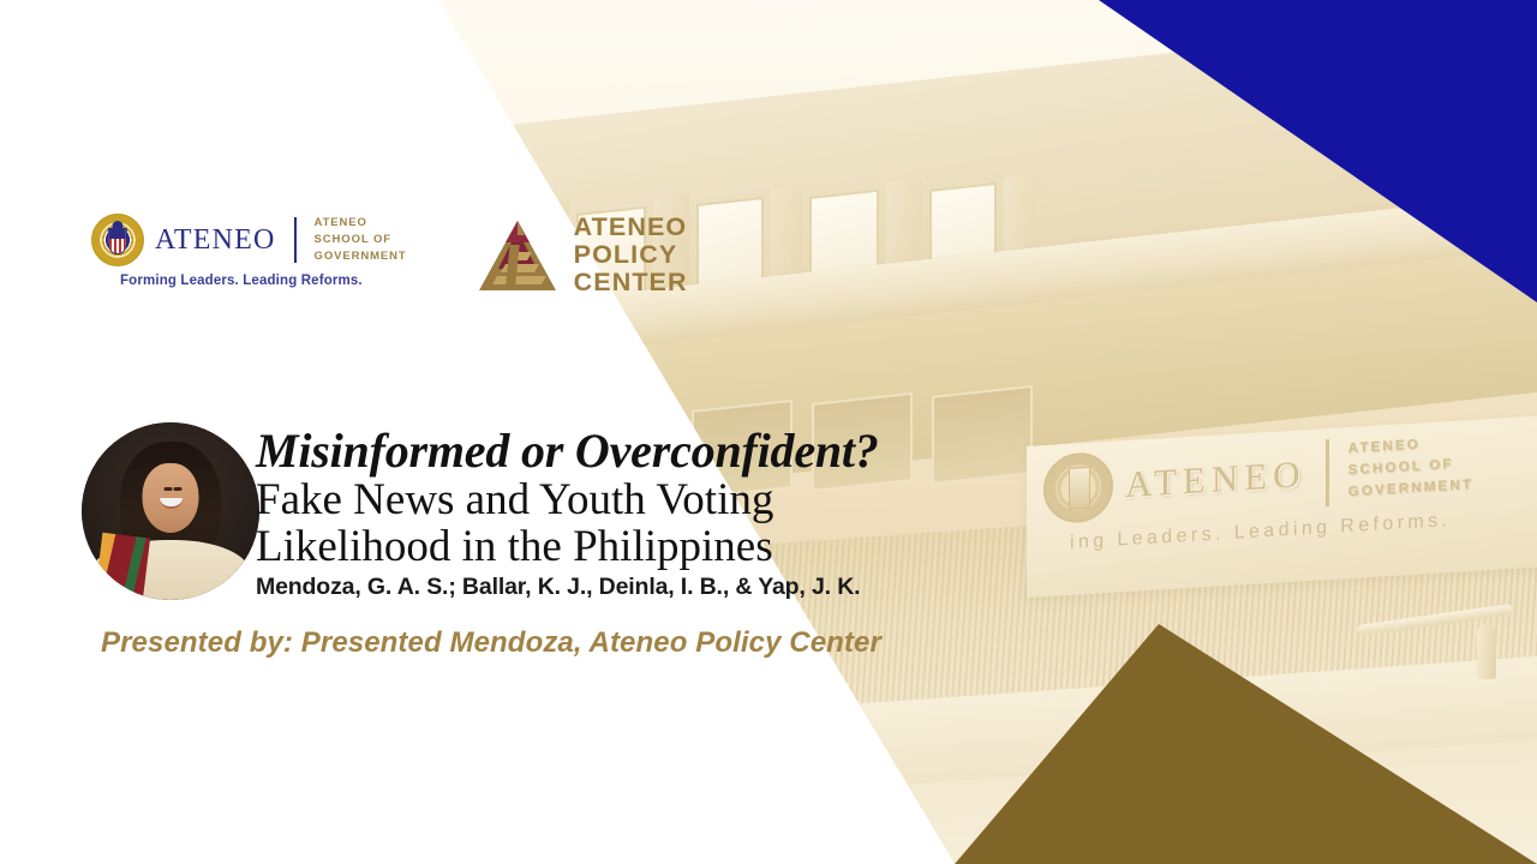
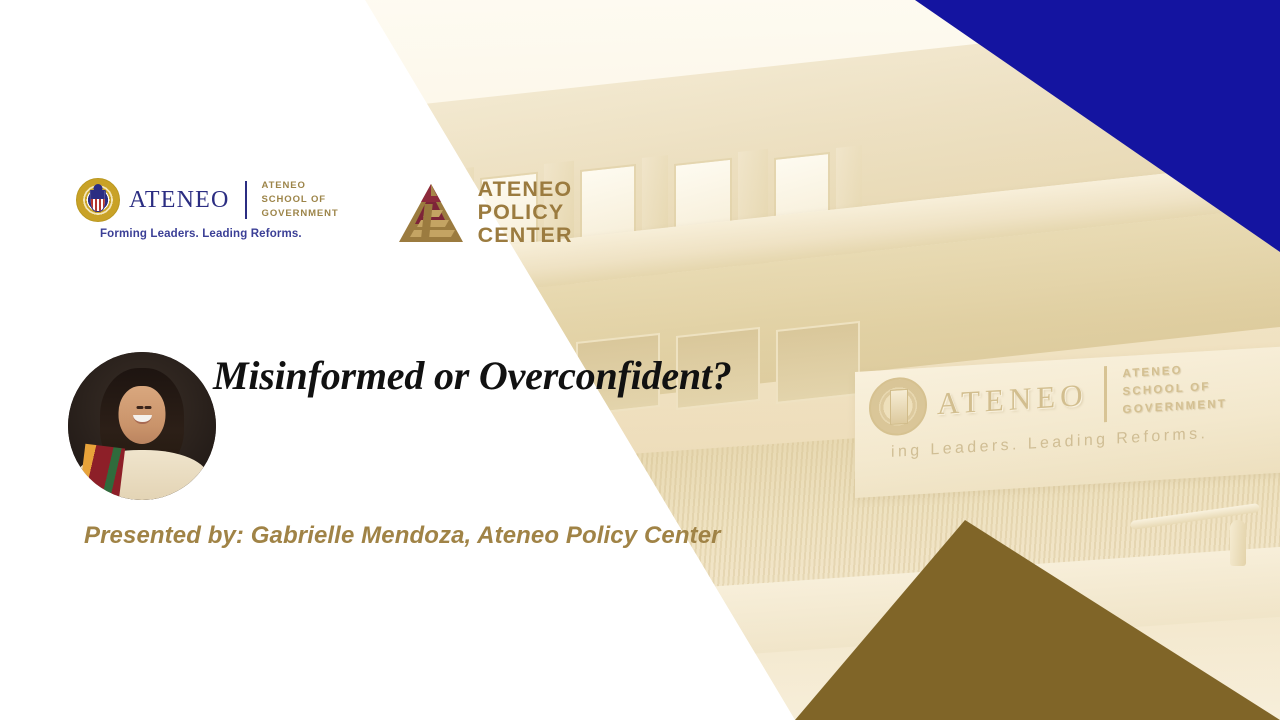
  ATENEO
  ATENEO
  SCHOOL OF
  GOVERNMENT
  Forming Leaders. Leading Reforms.
  ATENEO
  POLICY
  CENTER
  Misinformed or Overconfident?
- Fake News and Youth Voting
- Likelihood in the Philippines
- Mendoza, G. A. S.; Ballar, K. J., Deinla, I. B., & Yap, J. K.
- Presented by: Presented Mendoza, Ateneo Policy Center
+ Presented by: Gabrielle Mendoza, Ateneo Policy Center
